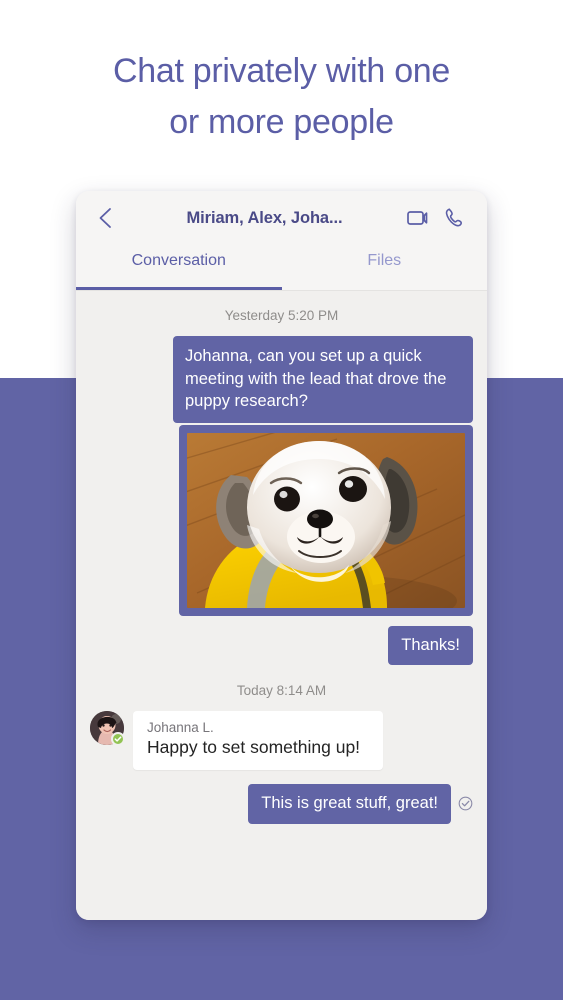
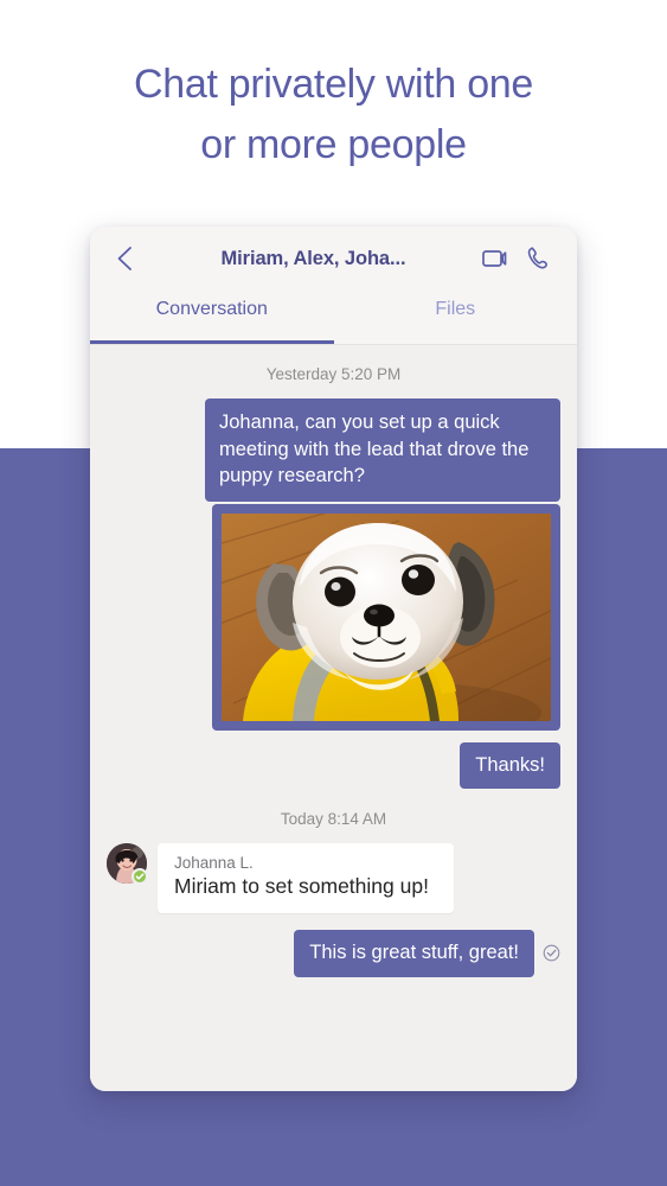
  Chat privately with one
  or more people
  Miriam, Alex, Joha...
  Conversation
  Files
  Yesterday 5:20 PM
  Johanna, can you set up a quick meeting with the lead that drove the puppy research?
  Thanks!
  Today 8:14 AM
  Johanna L.
- Happy to set something up!
+ Miriam to set something up!
  This is great stuff, great!
